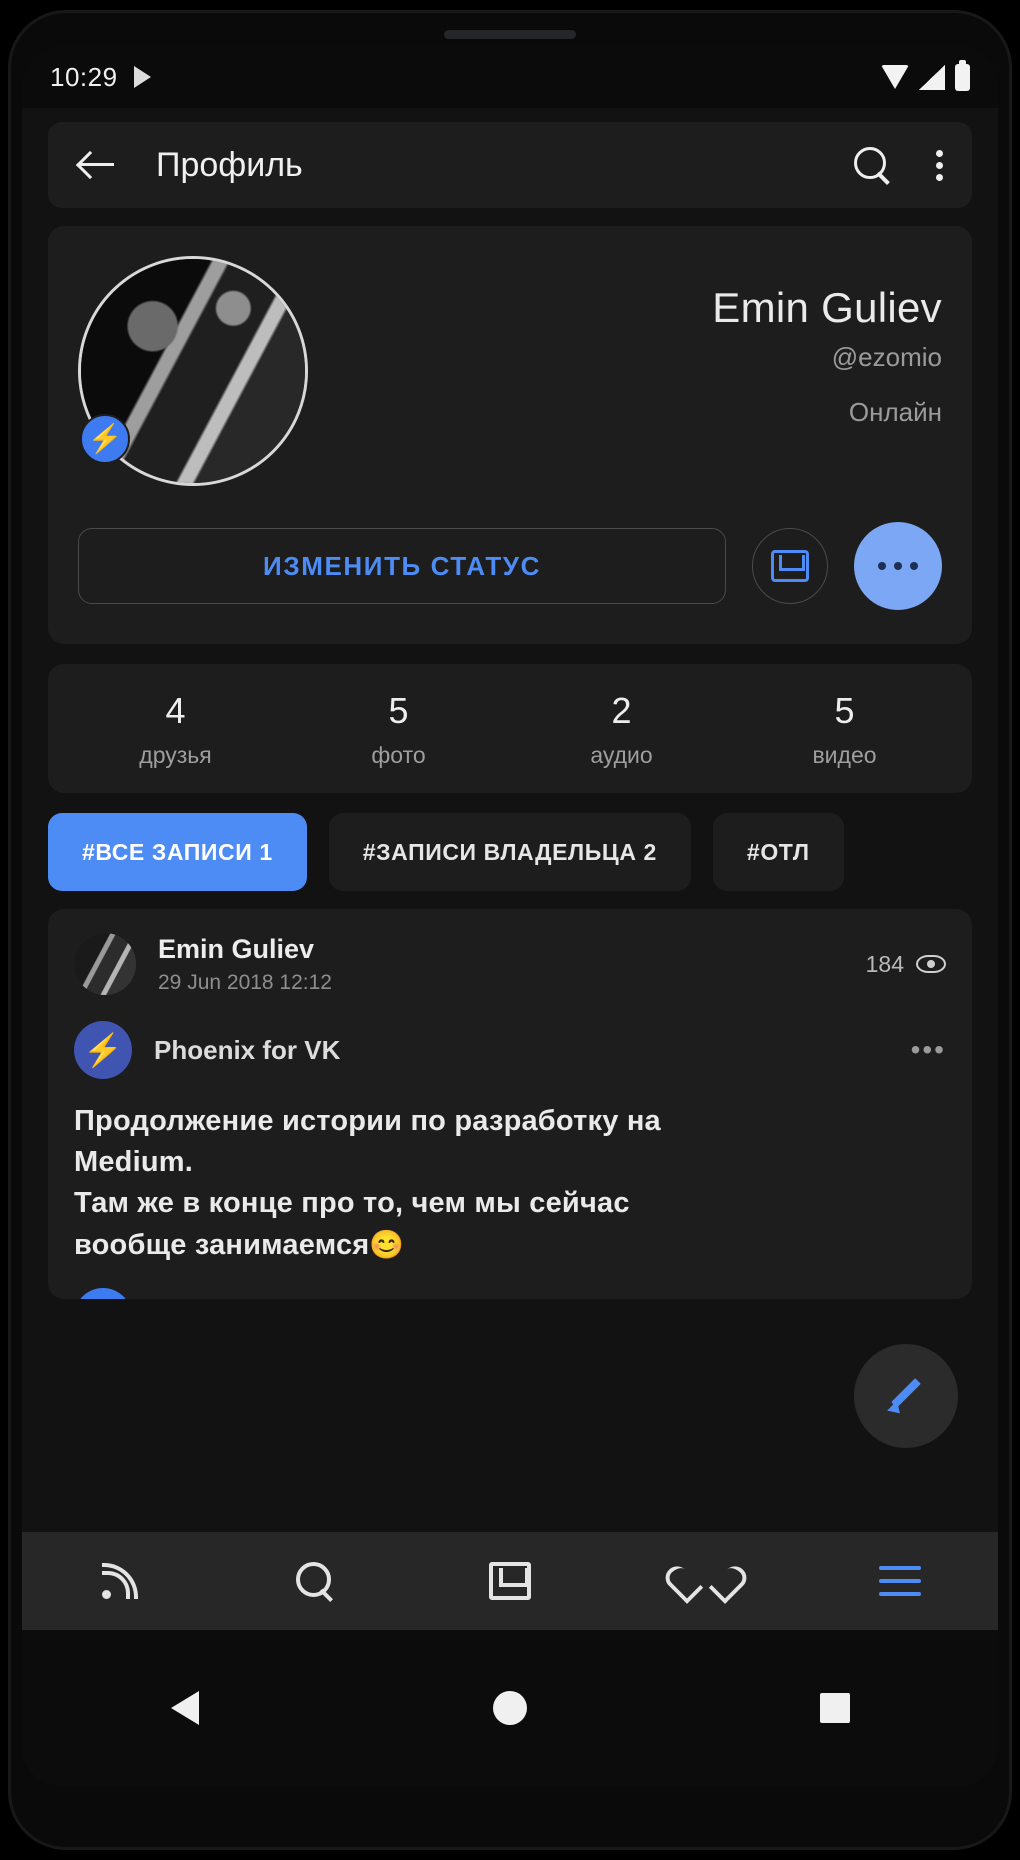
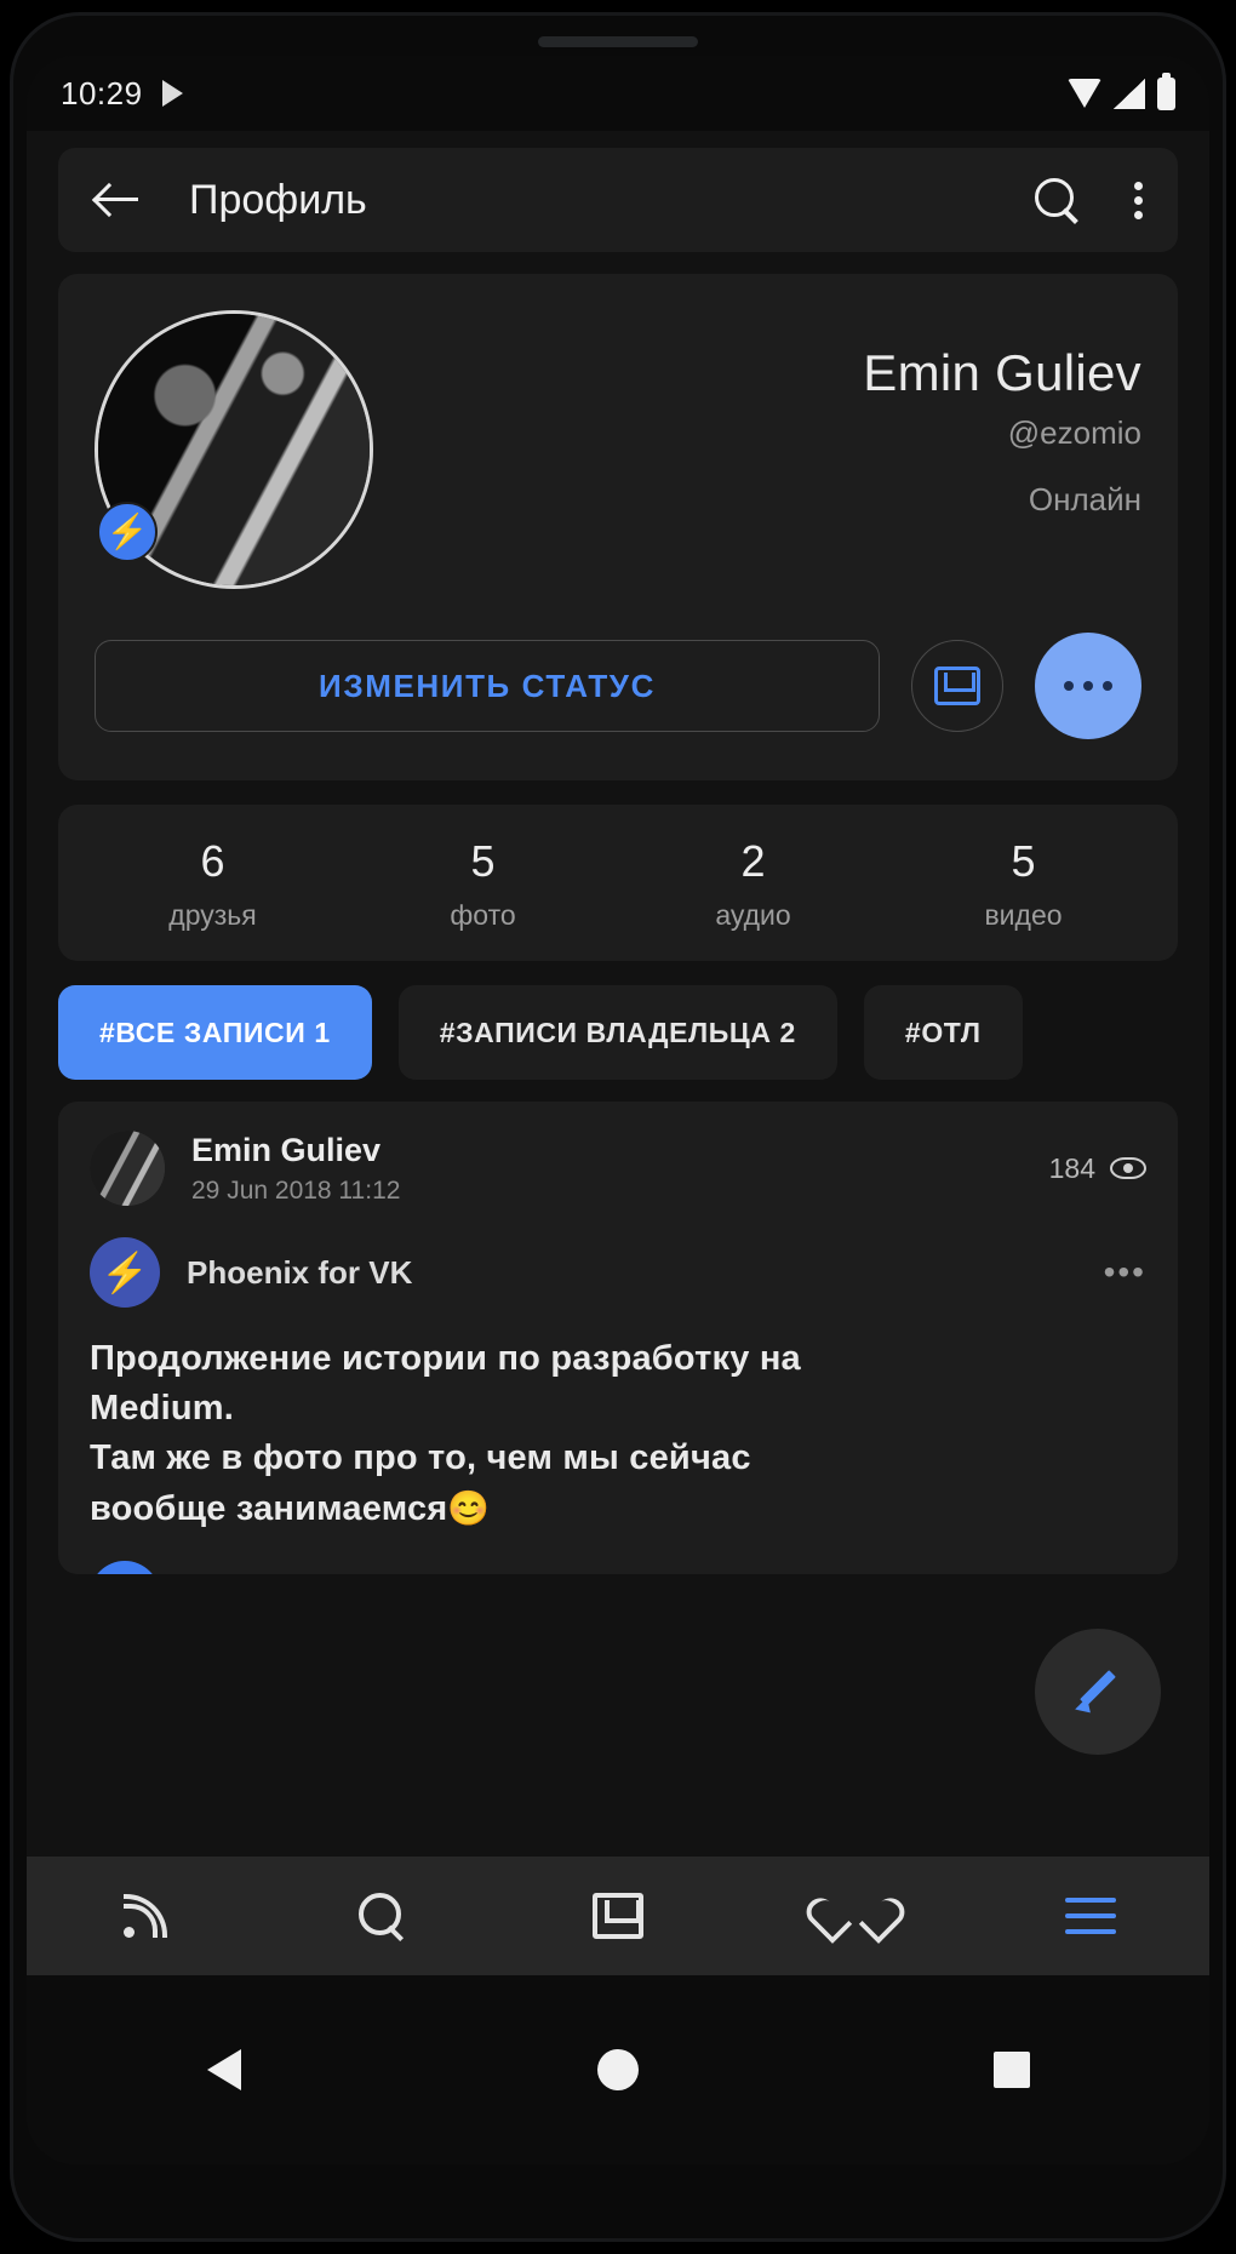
  10:29
  Профиль
  ⚡
  Emin Guliev
  @ezomio
  Онлайн
  ИЗМЕНИТЬ СТАТУС
- 4
+ 6
  друзья
  5
  фото
  2
  аудио
  5
  видео
  #ВСЕ ЗАПИСИ 1
  #ЗАПИСИ ВЛАДЕЛЬЦА 2
  #ОТЛ
  Emin Guliev
- 29 Jun 2018 12:12
+ 29 Jun 2018 11:12
  184
  ⚡
  Phoenix for VK
  •••
  Продолжение истории по разработку на
  Medium.
- Там же в конце про то, чем мы сейчас
+ Там же в фото про то, чем мы сейчас
  вообще занимаемся😊
